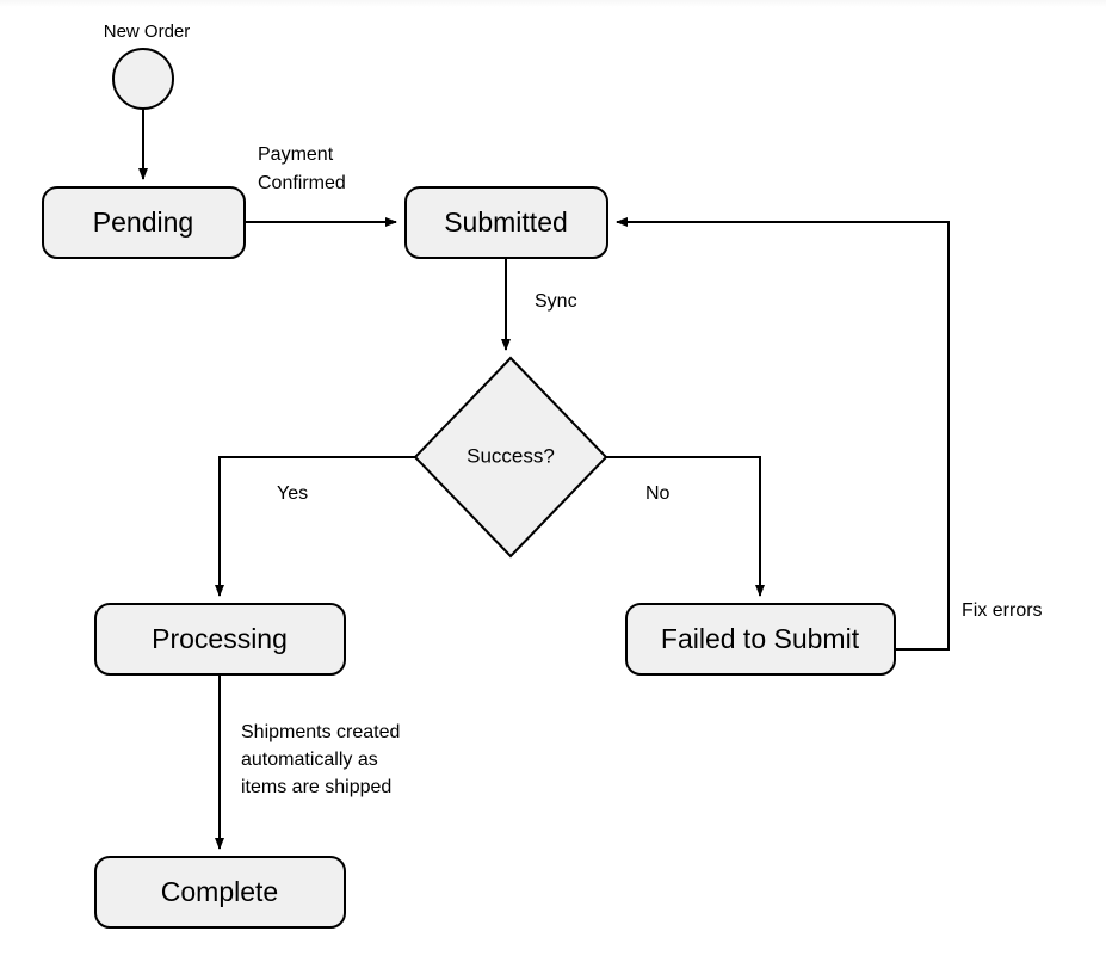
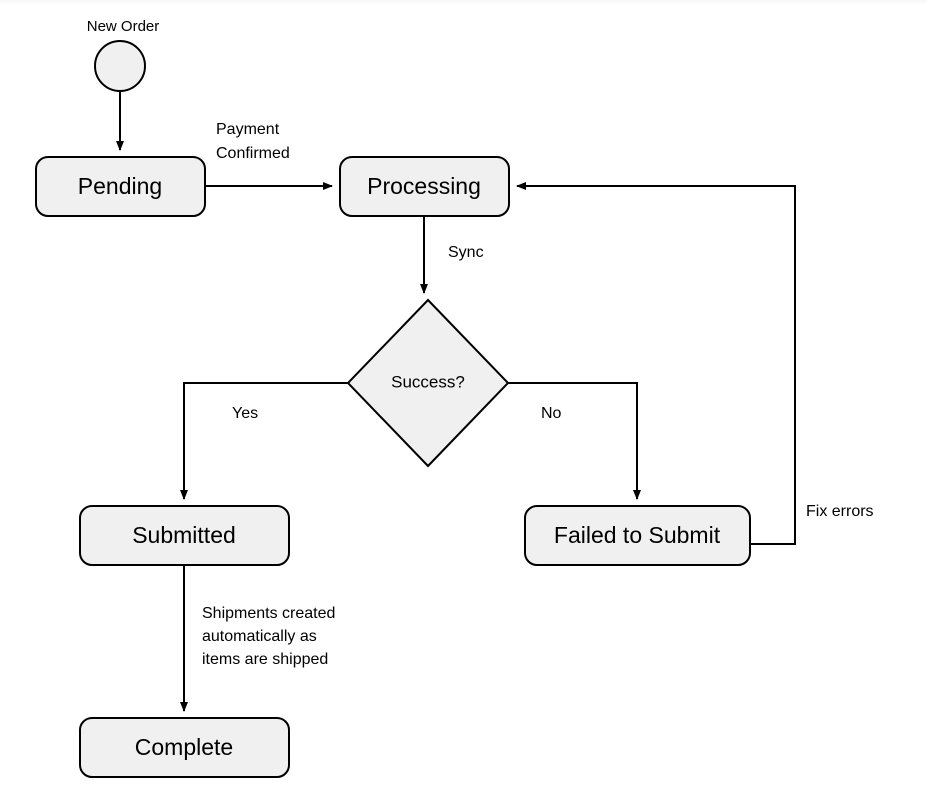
  New Order
  Pending
  Payment
  Confirmed
- Submitted
+ Processing
  Sync
  Success?
  Yes
  No
- Processing
+ Submitted
  Failed to Submit
  Fix errors
  Shipments created
  automatically as
  items are shipped
  Complete
